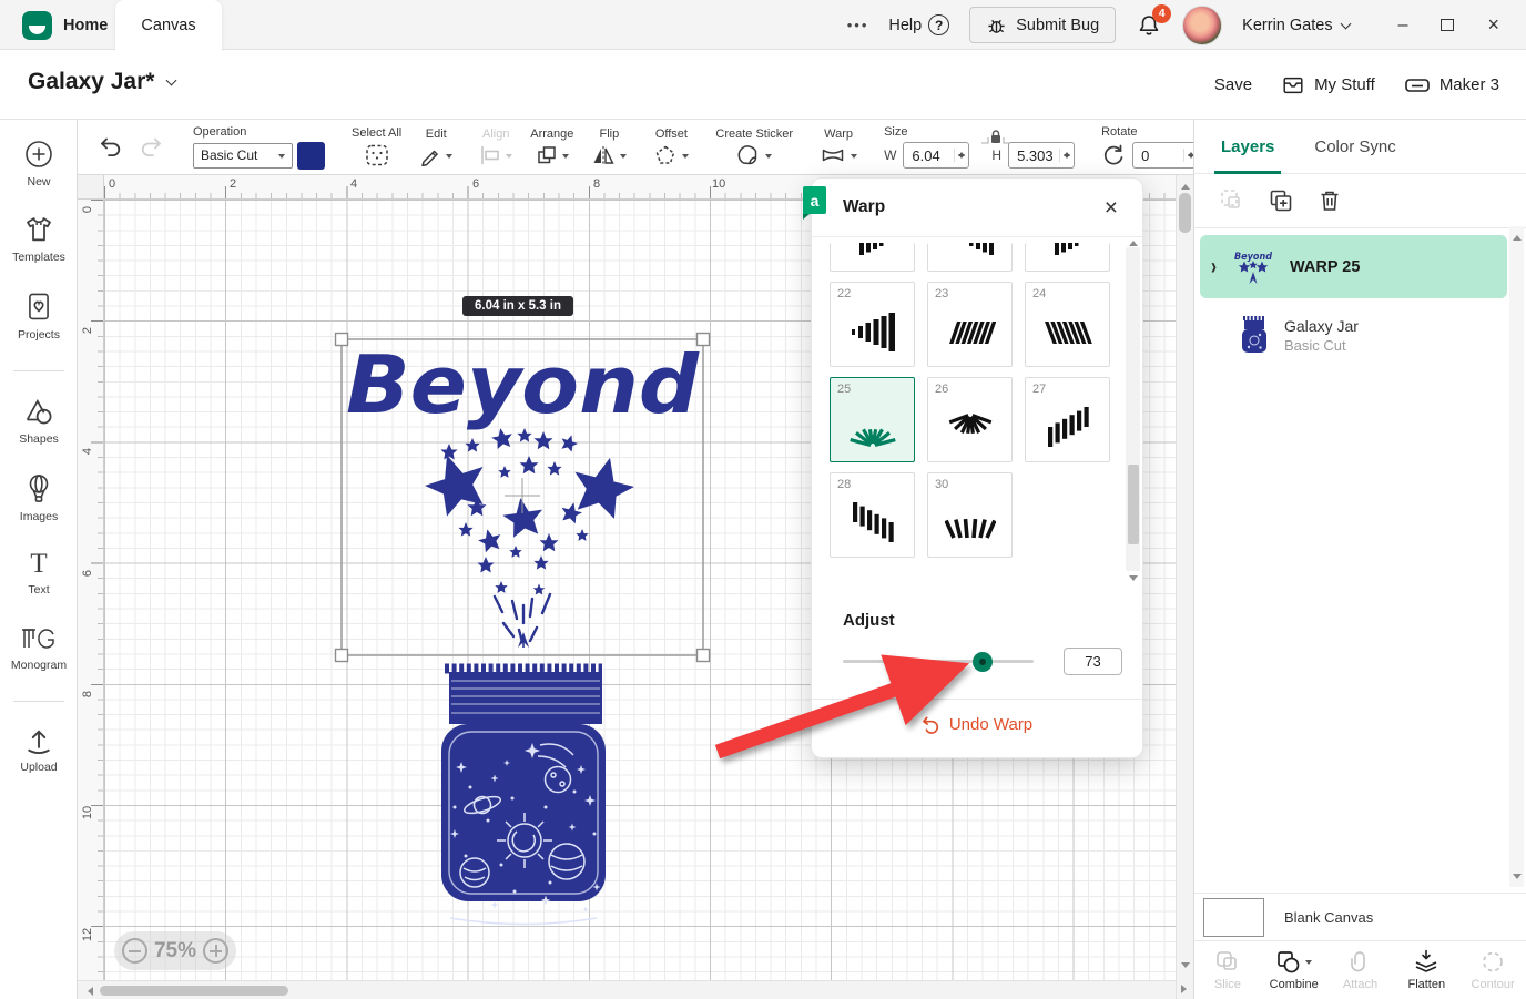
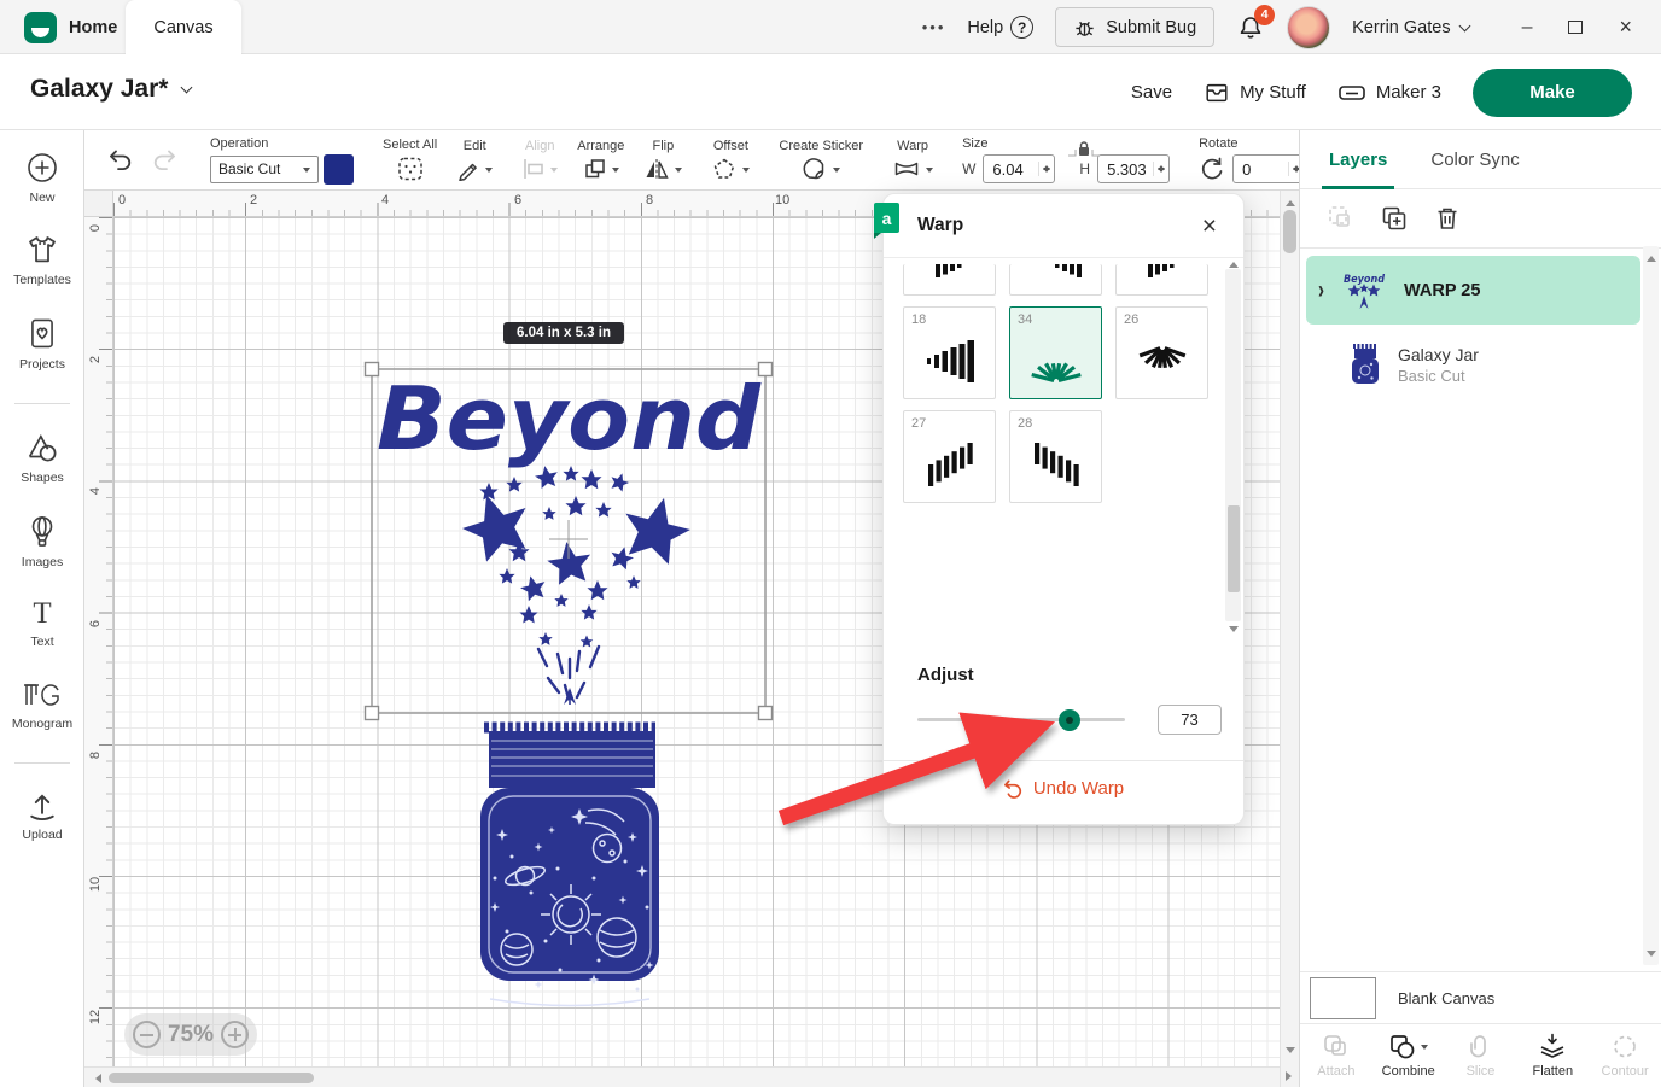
  Home
  Canvas
  •••
  Help
  ?
  Submit Bug
  4
  Kerrin Gates
  –
  ×
  Galaxy Jar*
  Save
  My Stuff
  Maker 3
+ Make
  Operation
  Basic Cut
  Select All
  Edit
  Align
  Arrange
  Flip
  Offset
  Create Sticker
  Warp
  Size
  W
  6.04
  H
  5.303
  Rotate
  0
  New
  Templates
  Projects
  Shapes
  Images
  T
  Text
  Monogram
  Upload
  0
  2
  4
  6
  8
  10
  Beyond
  6.04 in x 5.3 in
  75%
  a
  Warp
  ×
- 22
+ 18
- 23
- 24
- 25
+ 34
  26
  27
  28
- 30
  Adjust
  73
  Undo Warp
  Layers
  Color Sync
  ›
  Beyond
  WARP 25
  Galaxy Jar
  Basic Cut
  Blank Canvas
- Slice
+ Attach
  Combine
- Attach
+ Slice
  Flatten
  Contour
